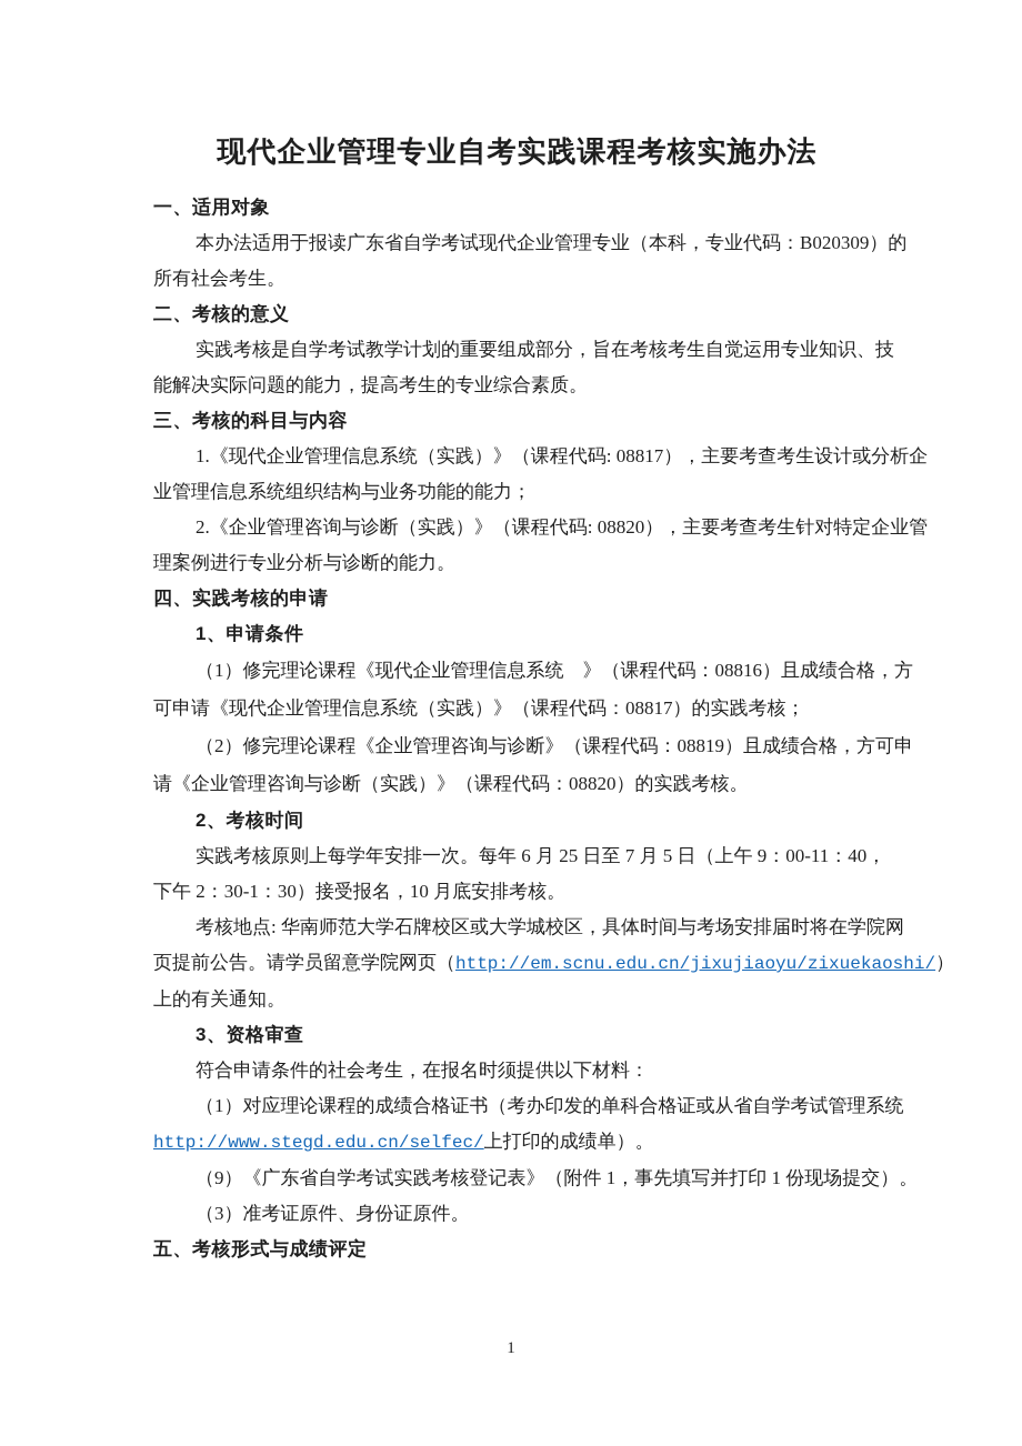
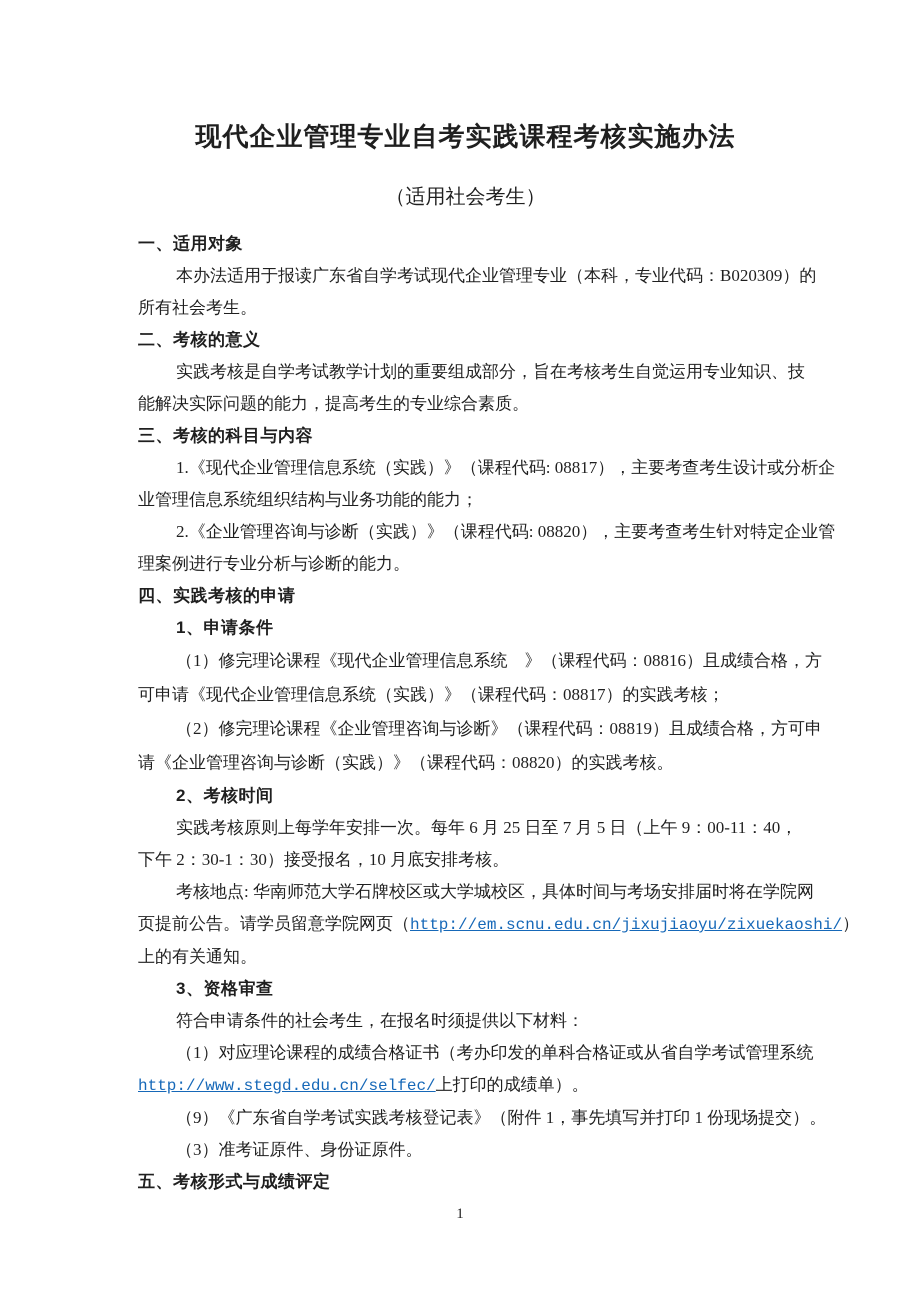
  现代企业管理专业自考实践课程考核实施办法
+ （适用社会考生）
  一、适用对象
  本办法适用于报读广东省自学考试现代企业管理专业（本科，专业代码：B020309）的
  所有社会考生。
  二、考核的意义
  实践考核是自学考试教学计划的重要组成部分，旨在考核考生自觉运用专业知识、技
  能解决实际问题的能力，提高考生的专业综合素质。
  三、考核的科目与内容
  1.《现代企业管理信息系统（实践）》（课程代码: 08817），主要考查考生设计或分析企
  业管理信息系统组织结构与业务功能的能力；
  2.《企业管理咨询与诊断（实践）》（课程代码: 08820），主要考查考生针对特定企业管
  理案例进行专业分析与诊断的能力。
  四、实践考核的申请
  1、申请条件
  （1）修完理论课程《现代企业管理信息系统 》（课程代码：08816）且成绩合格，方
  可申请《现代企业管理信息系统（实践）》（课程代码：08817）的实践考核；
  （2）修完理论课程《企业管理咨询与诊断》（课程代码：08819）且成绩合格，方可申
  请《企业管理咨询与诊断（实践）》（课程代码：08820）的实践考核。
  2、考核时间
  实践考核原则上每学年安排一次。每年 6 月 25 日至 7 月 5 日（上午 9：00-11：40，
  下午 2：30-1：30）接受报名，10 月底安排考核。
  考核地点: 华南师范大学石牌校区或大学城校区，具体时间与考场安排届时将在学院网
  页提前公告。请学员留意学院网页（http://em.scnu.edu.cn/jixujiaoyu/zixuekaoshi/）
  上的有关通知。
  3、资格审查
  符合申请条件的社会考生，在报名时须提供以下材料：
  （1）对应理论课程的成绩合格证书（考办印发的单科合格证或从省自学考试管理系统
  http://www.stegd.edu.cn/selfec/上打印的成绩单）。
  （9）《广东省自学考试实践考核登记表》（附件 1，事先填写并打印 1 份现场提交）。
  （3）准考证原件、身份证原件。
  五、考核形式与成绩评定
  1
